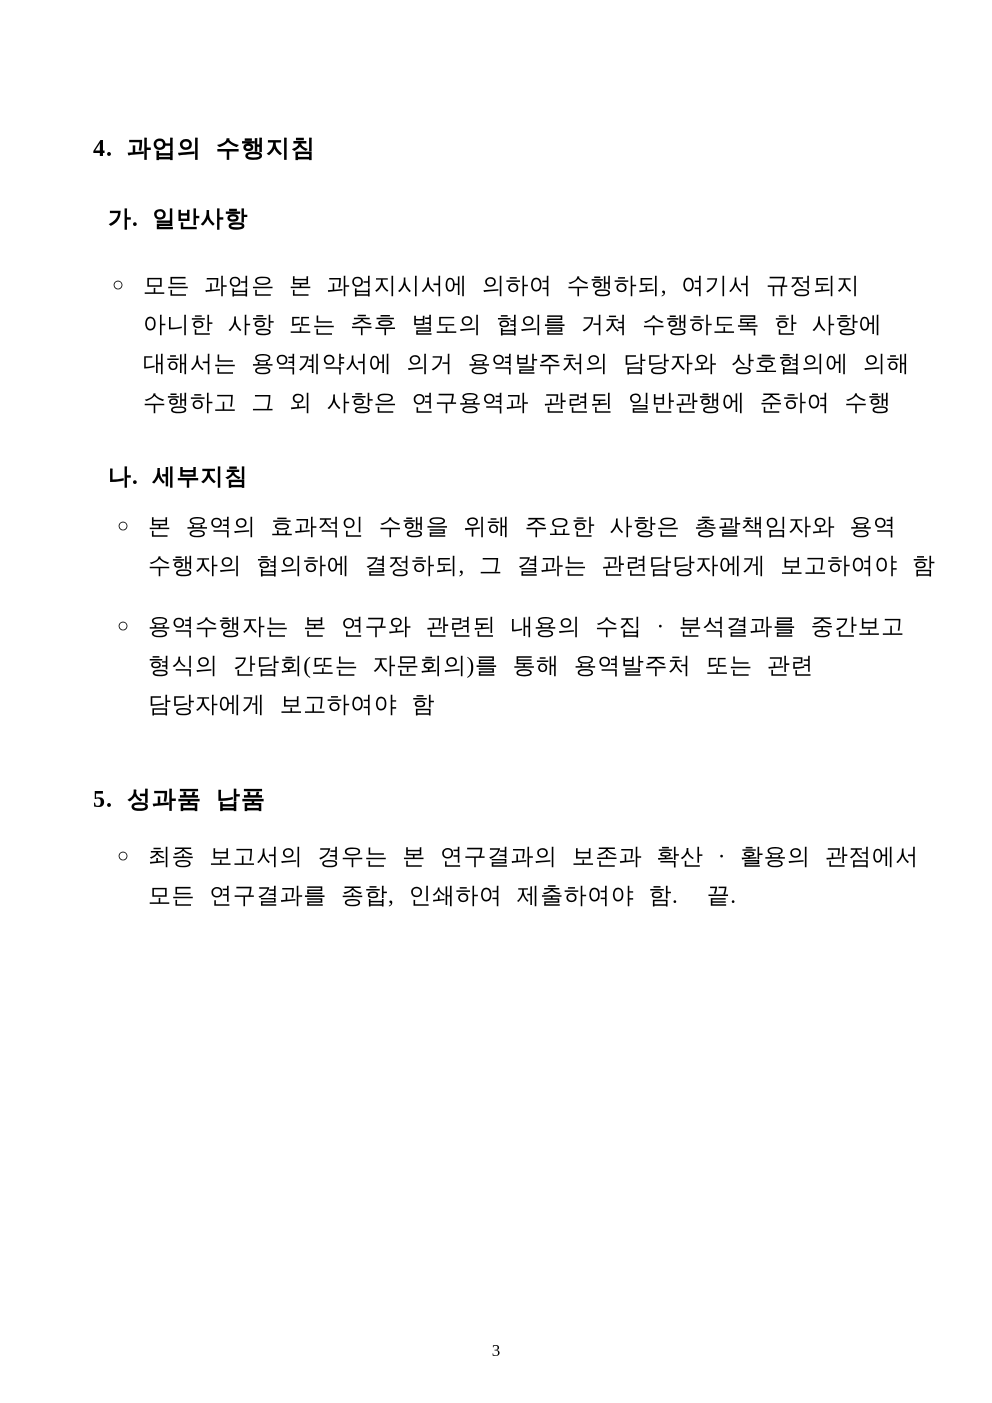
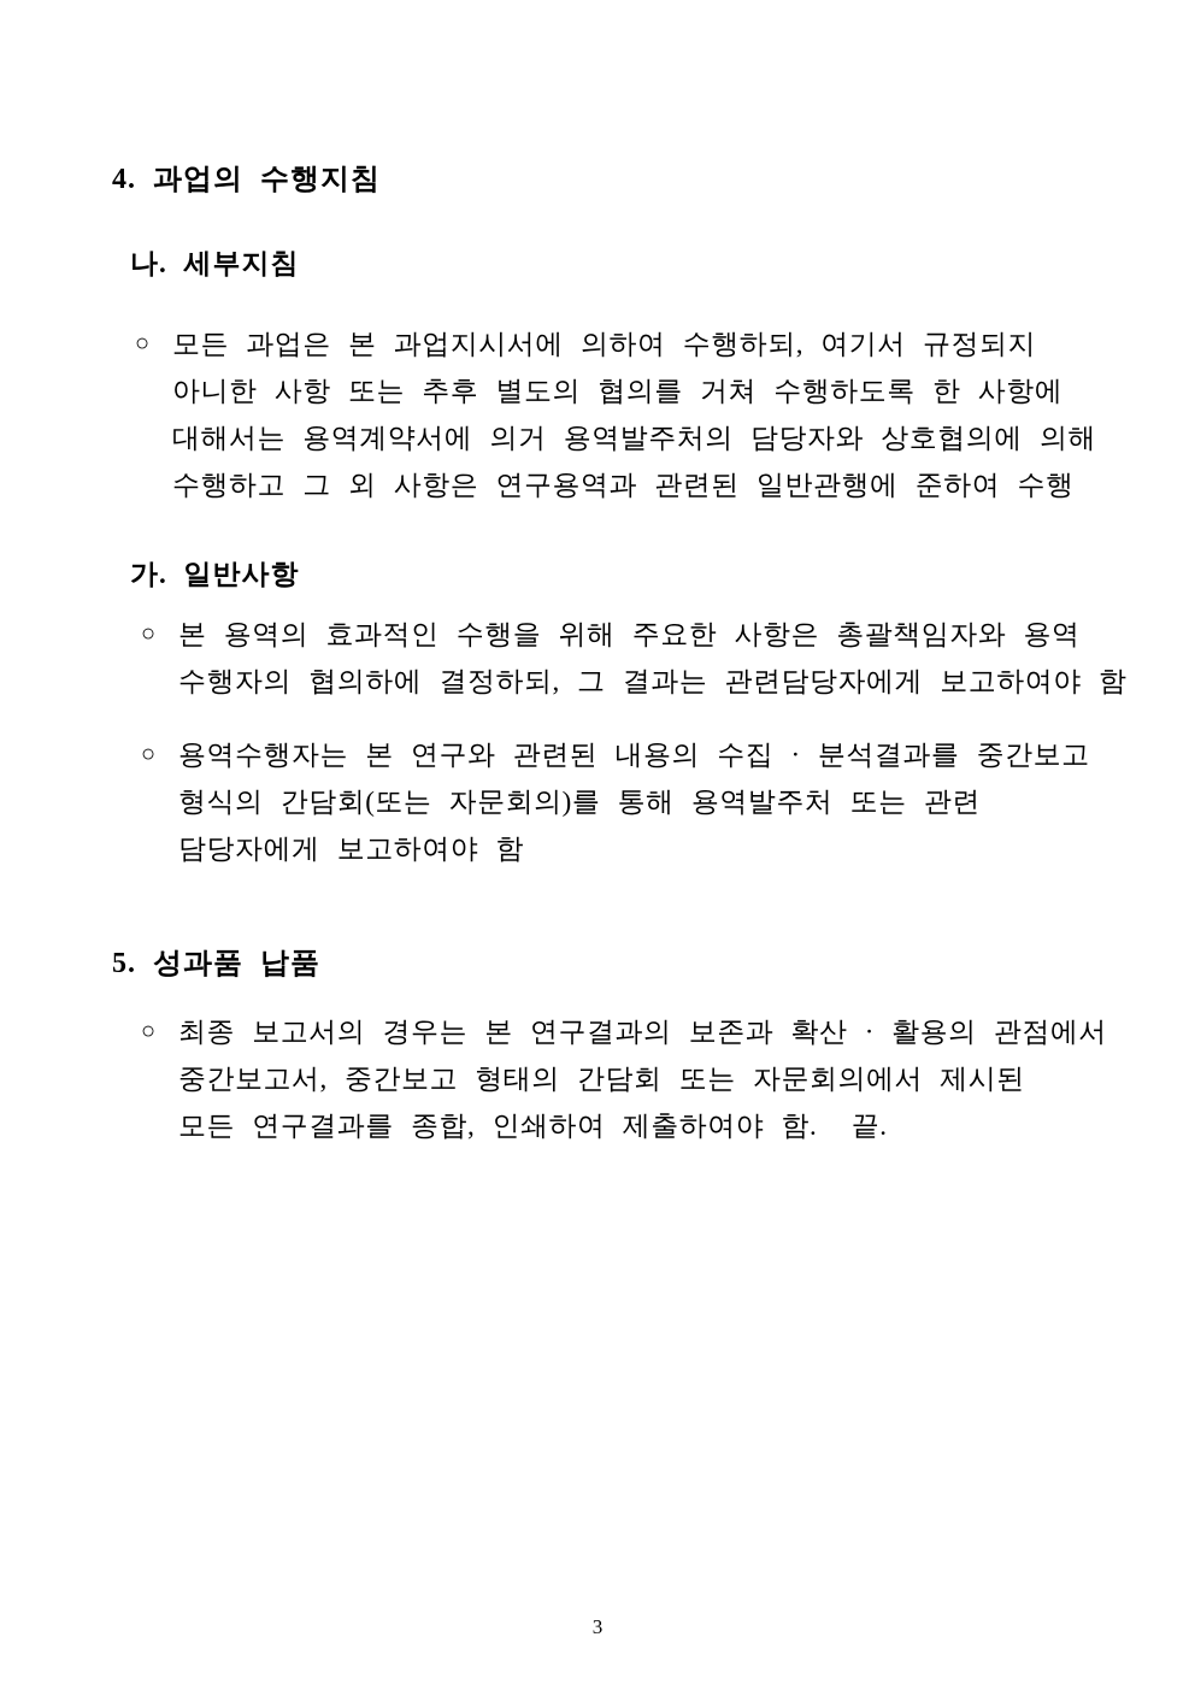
  4. 과업의 수행지침
- 가. 일반사항
+ 나. 세부지침
  ○
  모든 과업은 본 과업지시서에 의하여 수행하되, 여기서 규정되지
  아니한 사항 또는 추후 별도의 협의를 거쳐 수행하도록 한 사항에
  대해서는 용역계약서에 의거 용역발주처의 담당자와 상호협의에 의해
  수행하고 그 외 사항은 연구용역과 관련된 일반관행에 준하여 수행
- 나. 세부지침
+ 가. 일반사항
  ○
  본 용역의 효과적인 수행을 위해 주요한 사항은 총괄책임자와 용역
  수행자의 협의하에 결정하되, 그 결과는 관련담당자에게 보고하여야 함
  ○
  용역수행자는 본 연구와 관련된 내용의 수집 · 분석결과를 중간보고
  형식의 간담회(또는 자문회의)를 통해 용역발주처 또는 관련
  담당자에게 보고하여야 함
  5. 성과품 납품
  ○
  최종 보고서의 경우는 본 연구결과의 보존과 확산 · 활용의 관점에서
+ 중간보고서, 중간보고 형태의 간담회 또는 자문회의에서 제시된
  모든 연구결과를 종합, 인쇄하여 제출하여야 함. 끝.
  3
